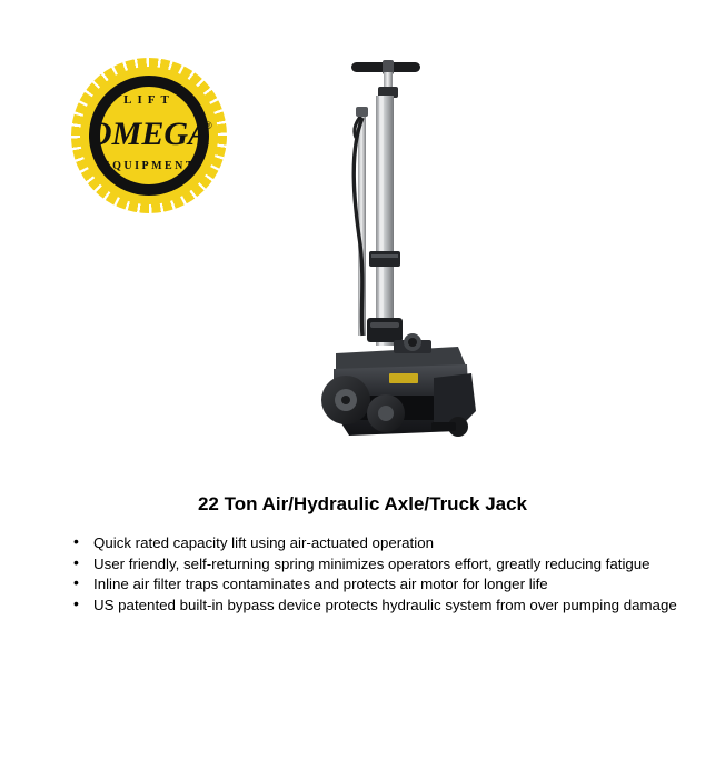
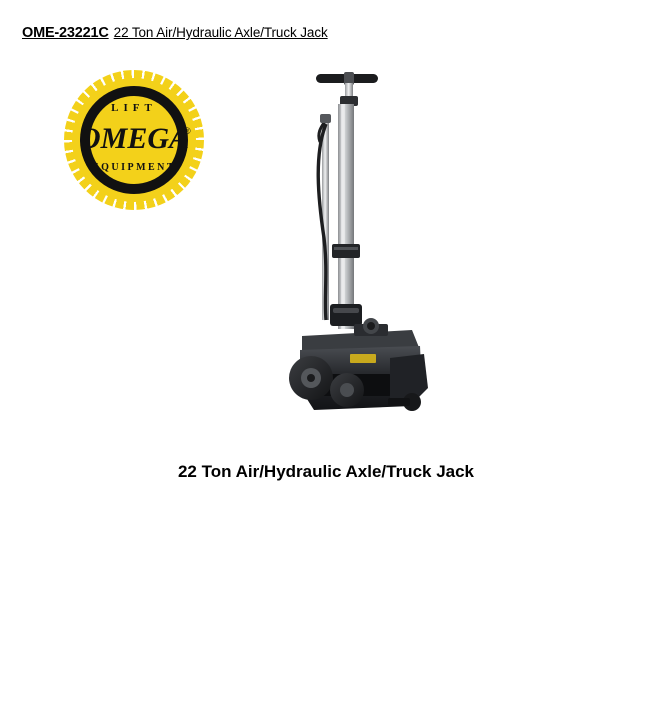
+ OME-23221C 22 Ton Air/Hydraulic Axle/Truck Jack
  LIFT
  OMEGA
  ®
  EQUIPMENT
  22 Ton Air/Hydraulic Axle/Truck Jack
- Quick rated capacity lift using air-actuated operation
- User friendly, self-returning spring minimizes operators effort, greatly reducing fatigue
- Inline air filter traps contaminates and protects air motor for longer life
- US patented built-in bypass device protects hydraulic system from over pumping damage
